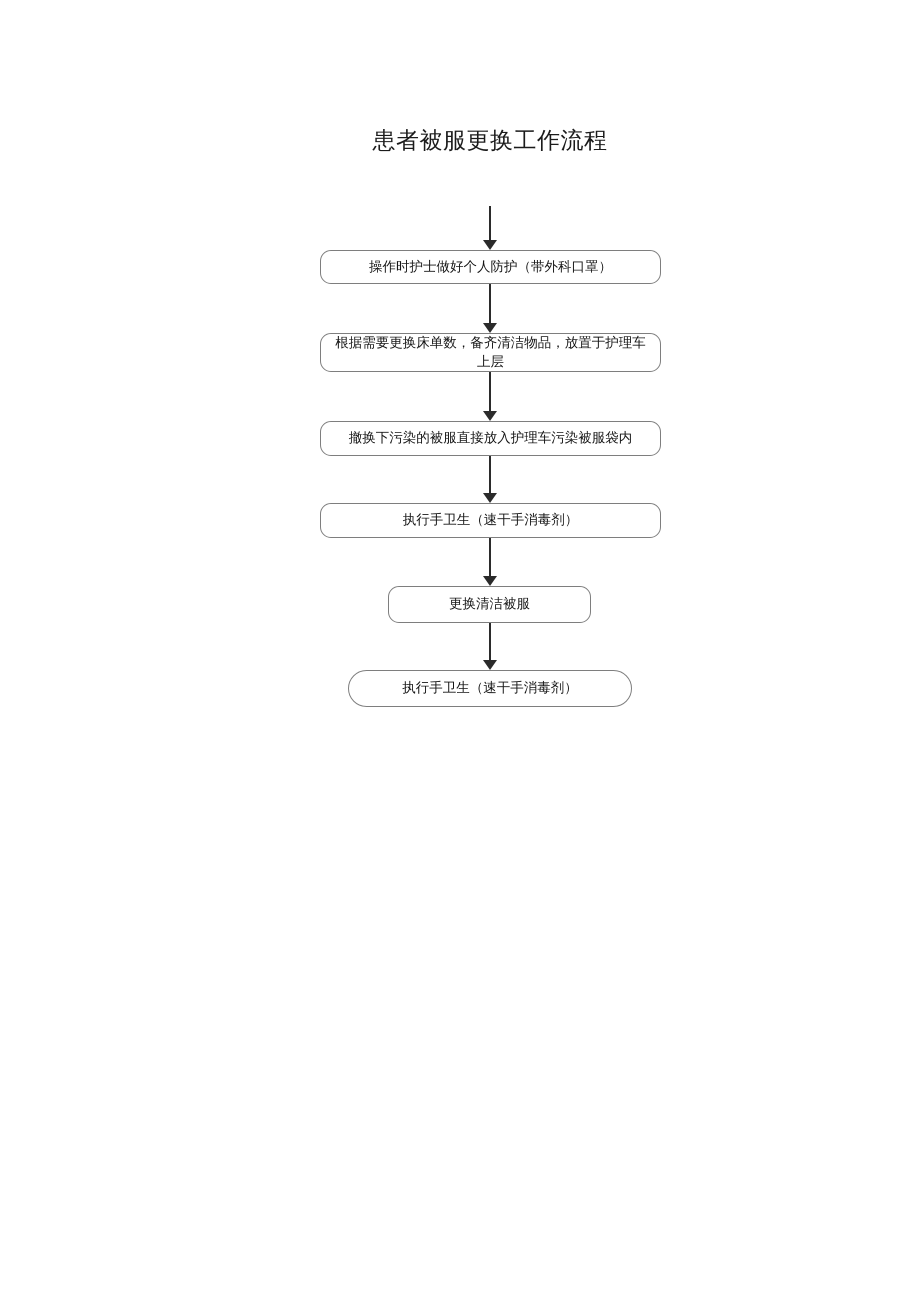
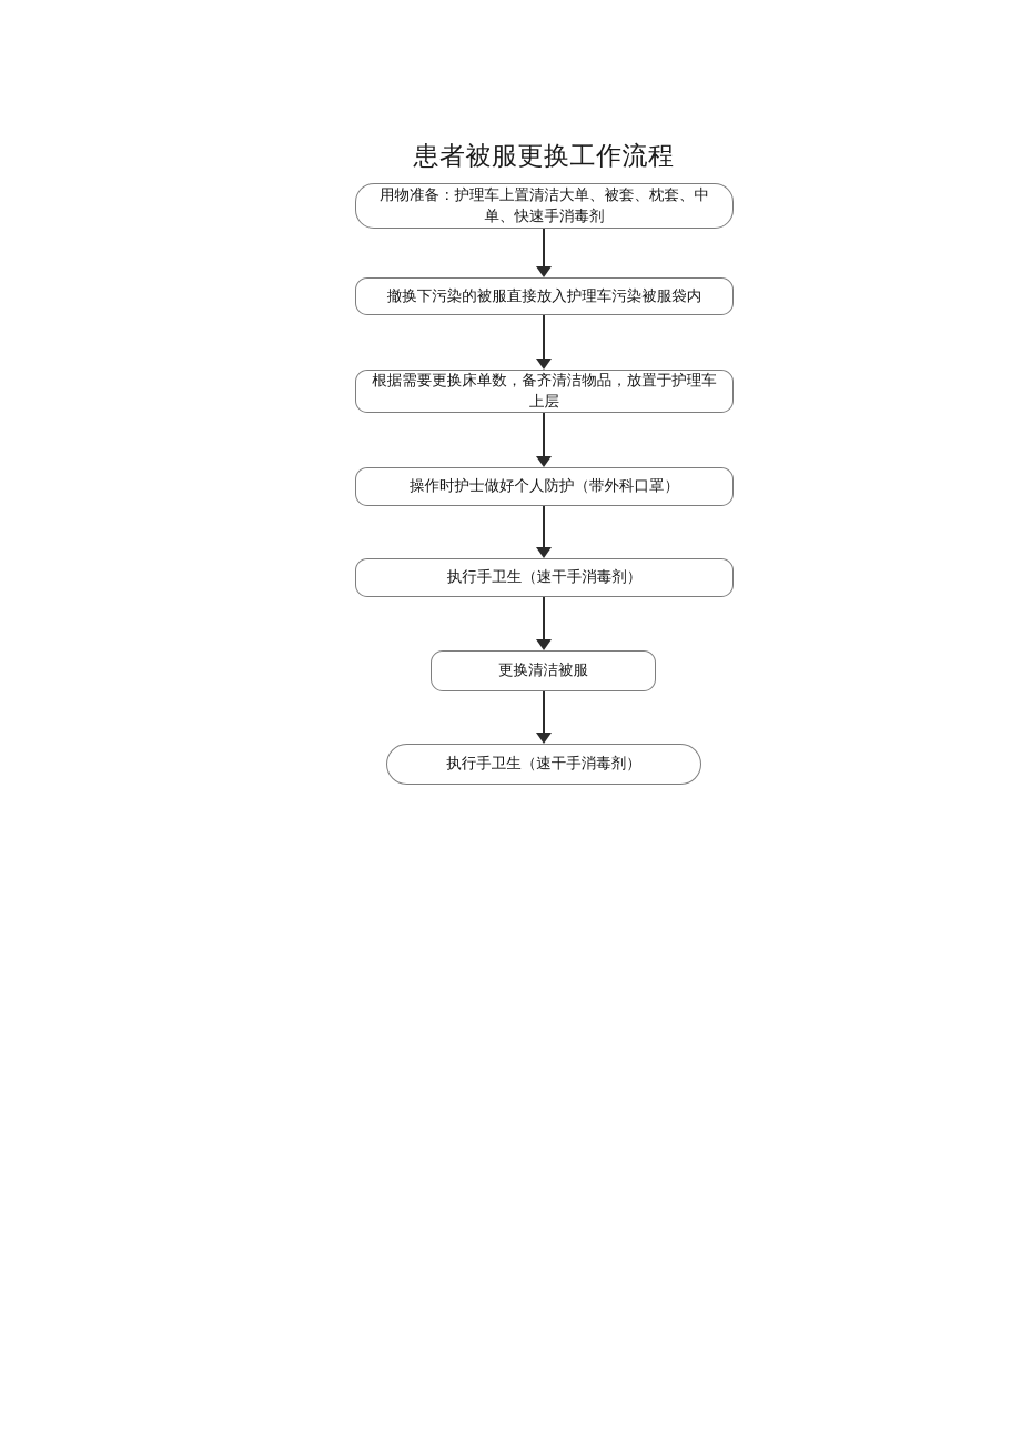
  患者被服更换工作流程
+ 用物准备：护理车上置清洁大单、被套、枕套、中
+ 单、快速手消毒剂
- 操作时护士做好个人防护（带外科口罩）
+ 撤换下污染的被服直接放入护理车污染被服袋内
  根据需要更换床单数，备齐清洁物品，放置于护理车
  上层
- 撤换下污染的被服直接放入护理车污染被服袋内
+ 操作时护士做好个人防护（带外科口罩）
  执行手卫生（速干手消毒剂）
  更换清洁被服
  执行手卫生（速干手消毒剂）
